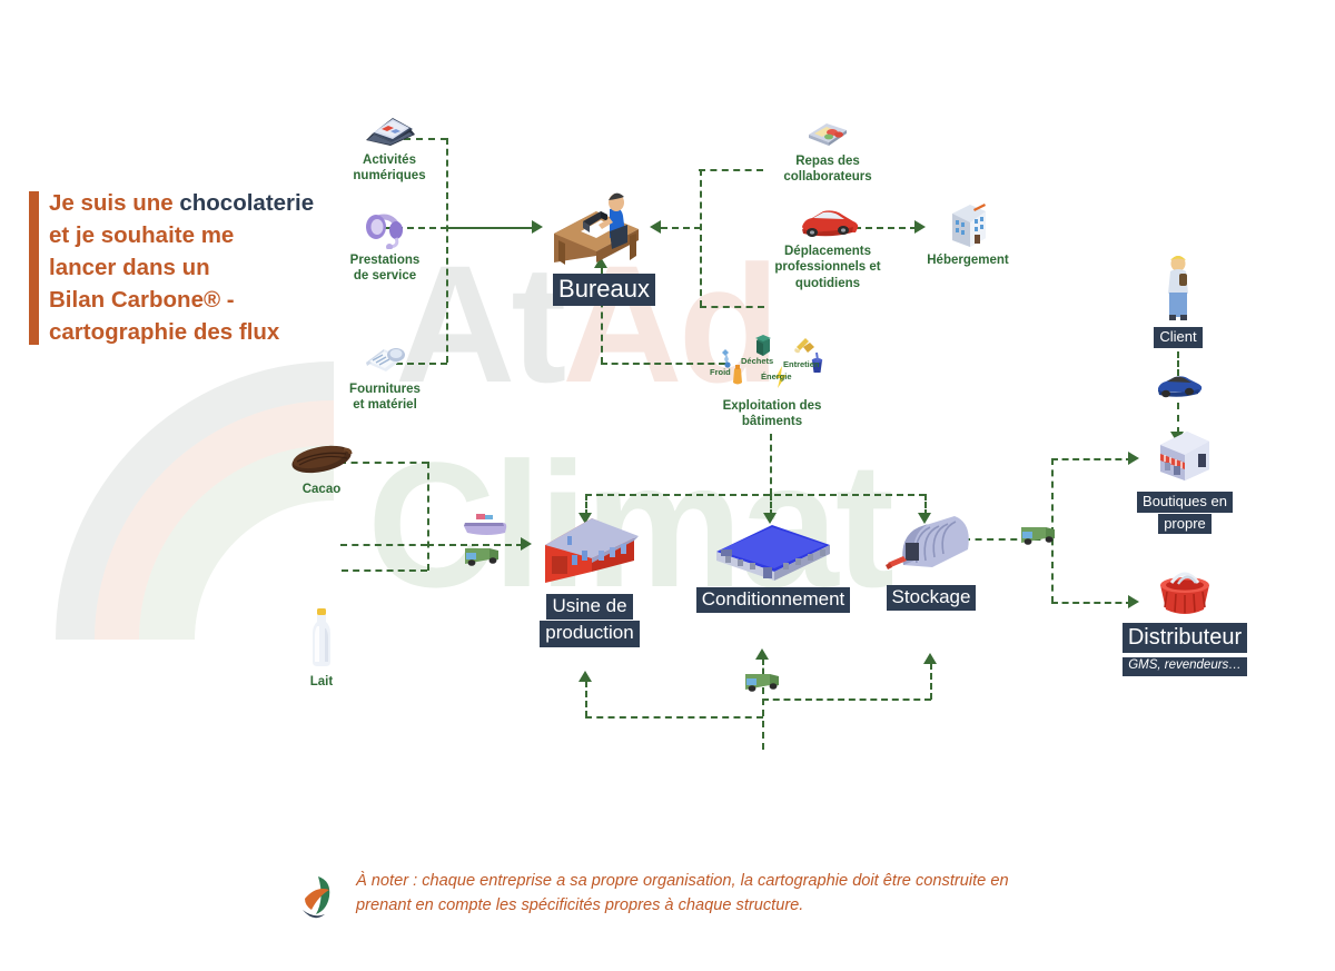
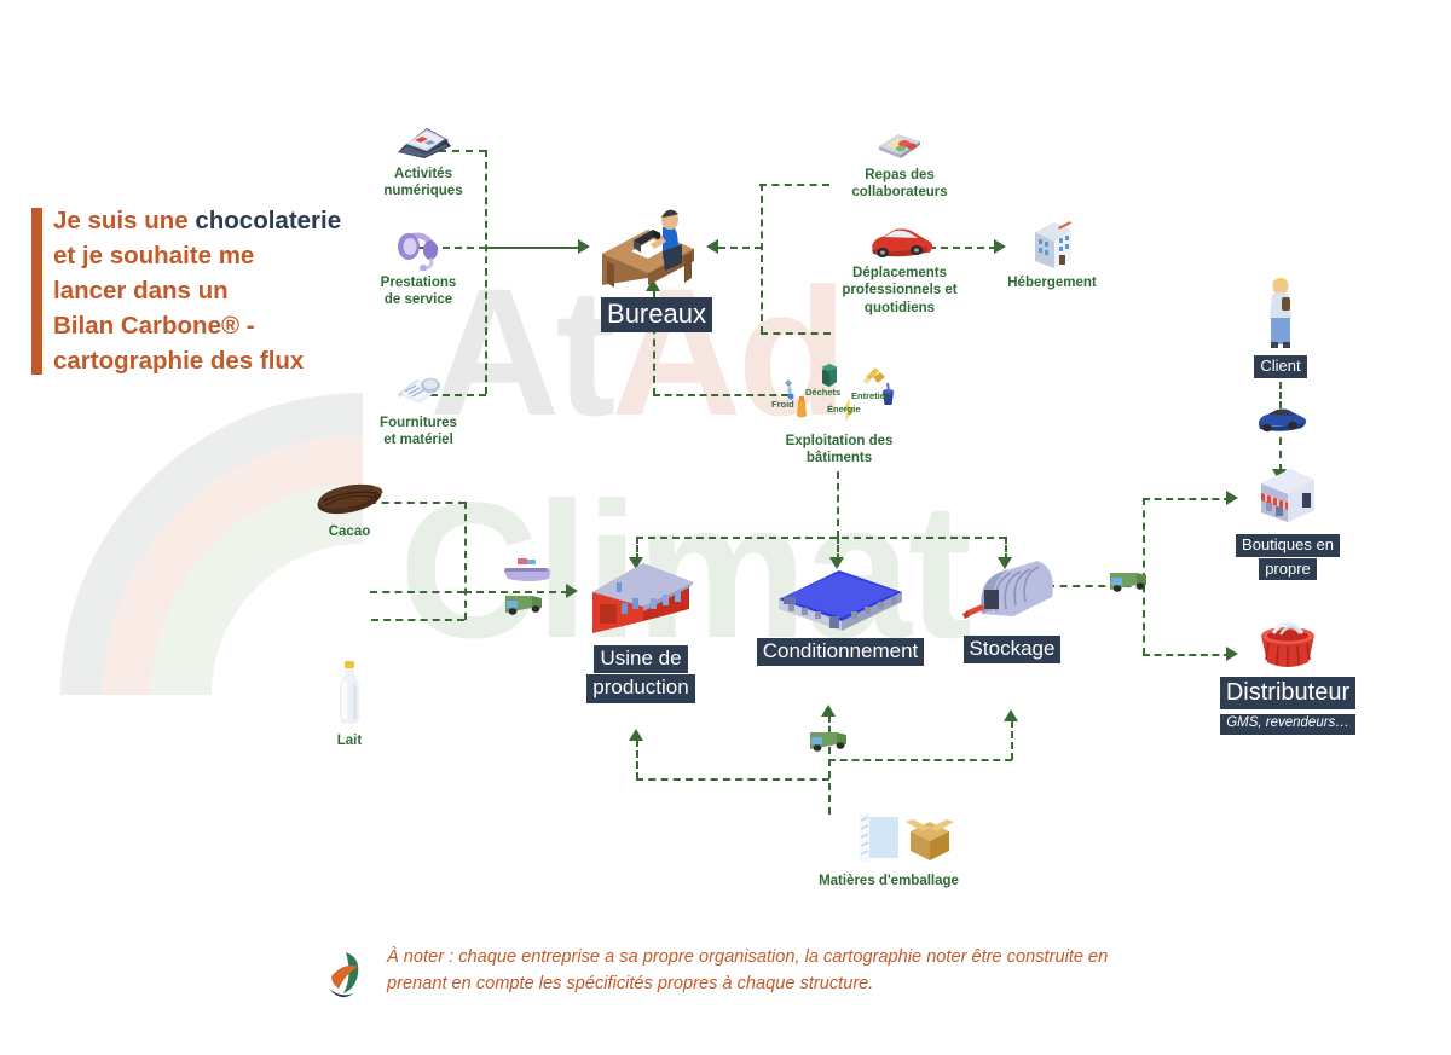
  AtAd
  Climat
  Je suis une chocolaterie
  et je souhaite me
  lancer dans un
  Bilan Carbone® -
  cartographie des flux
  Activités
  numériques
  Prestations
  de service
  Fournitures
  et matériel
  Bureaux
  Repas des
  collaborateurs
  Déplacements
  professionnels et
  quotidiens
  Hébergement
  Froid
  Déchets
  Énergie
  Entretien
  Exploitation des
  bâtiments
  Cacao
  Lait
  Usine de
  production
  Conditionnement
  Stockage
+ Matières d'emballage
  Client
  Boutiques en
  propre
  Distributeur
  GMS, revendeurs…
- À noter : chaque entreprise a sa propre organisation, la cartographie doit être construite en prenant en compte les spécificités propres à chaque structure.
+ À noter : chaque entreprise a sa propre organisation, la cartographie noter être construite en prenant en compte les spécificités propres à chaque structure.
